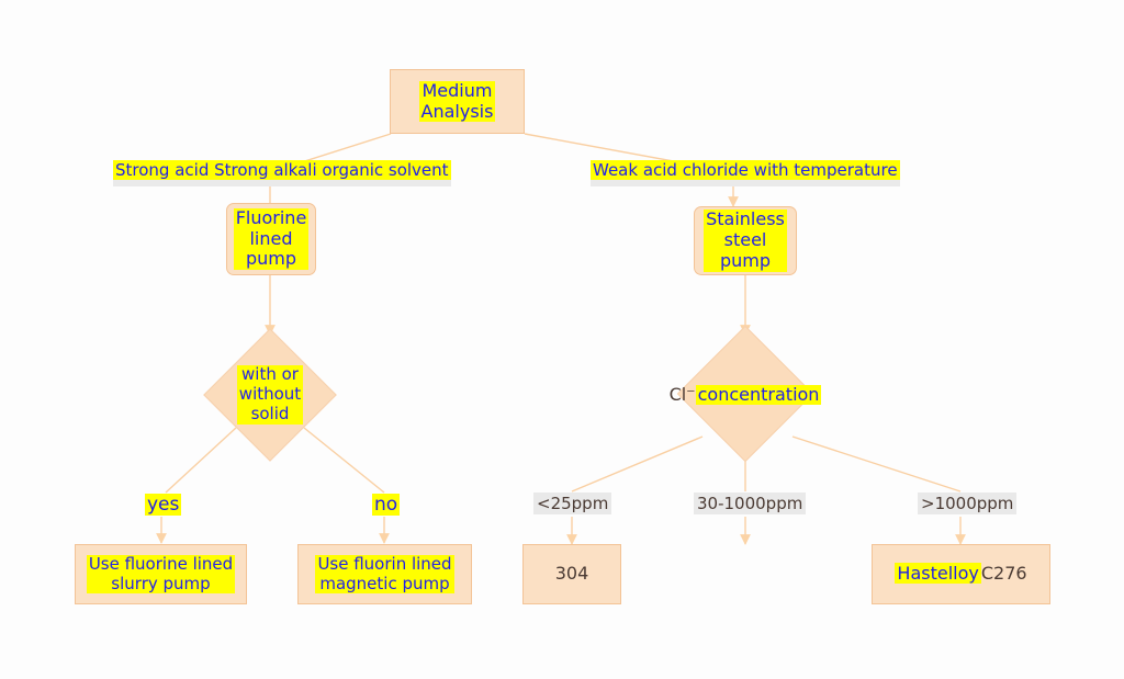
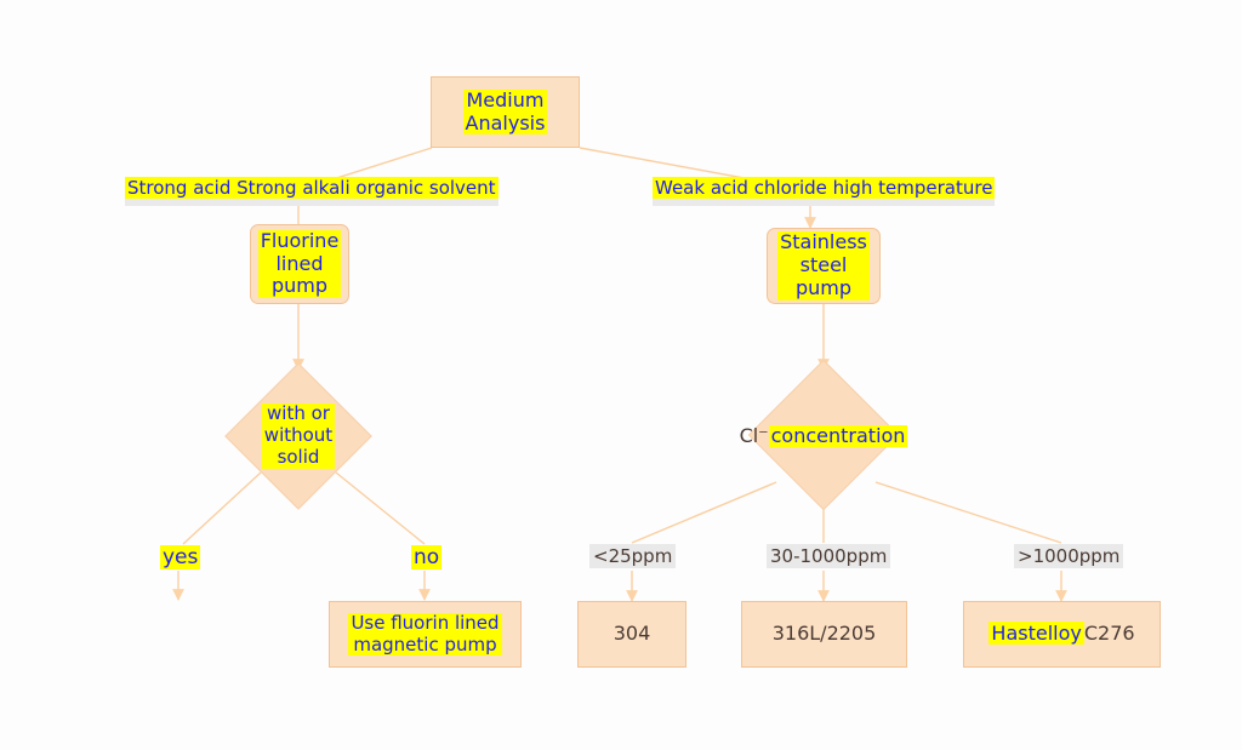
  Medium
  Analysis
  Strong acid Strong alkali organic solvent
- Weak acid chloride with temperature
+ Weak acid chloride high temperature
  Fluorine
  lined
  pump
  Stainless
  steel
  pump
  with or
  without
  solid
  Cl⁻
  concentration
  yes
  no
  <25ppm
  30-1000ppm
  >1000ppm
- Use fluorine lined
- slurry pump
  Use fluorin lined
  magnetic pump
  304
+ 316L/2205
  HastelloyC276
